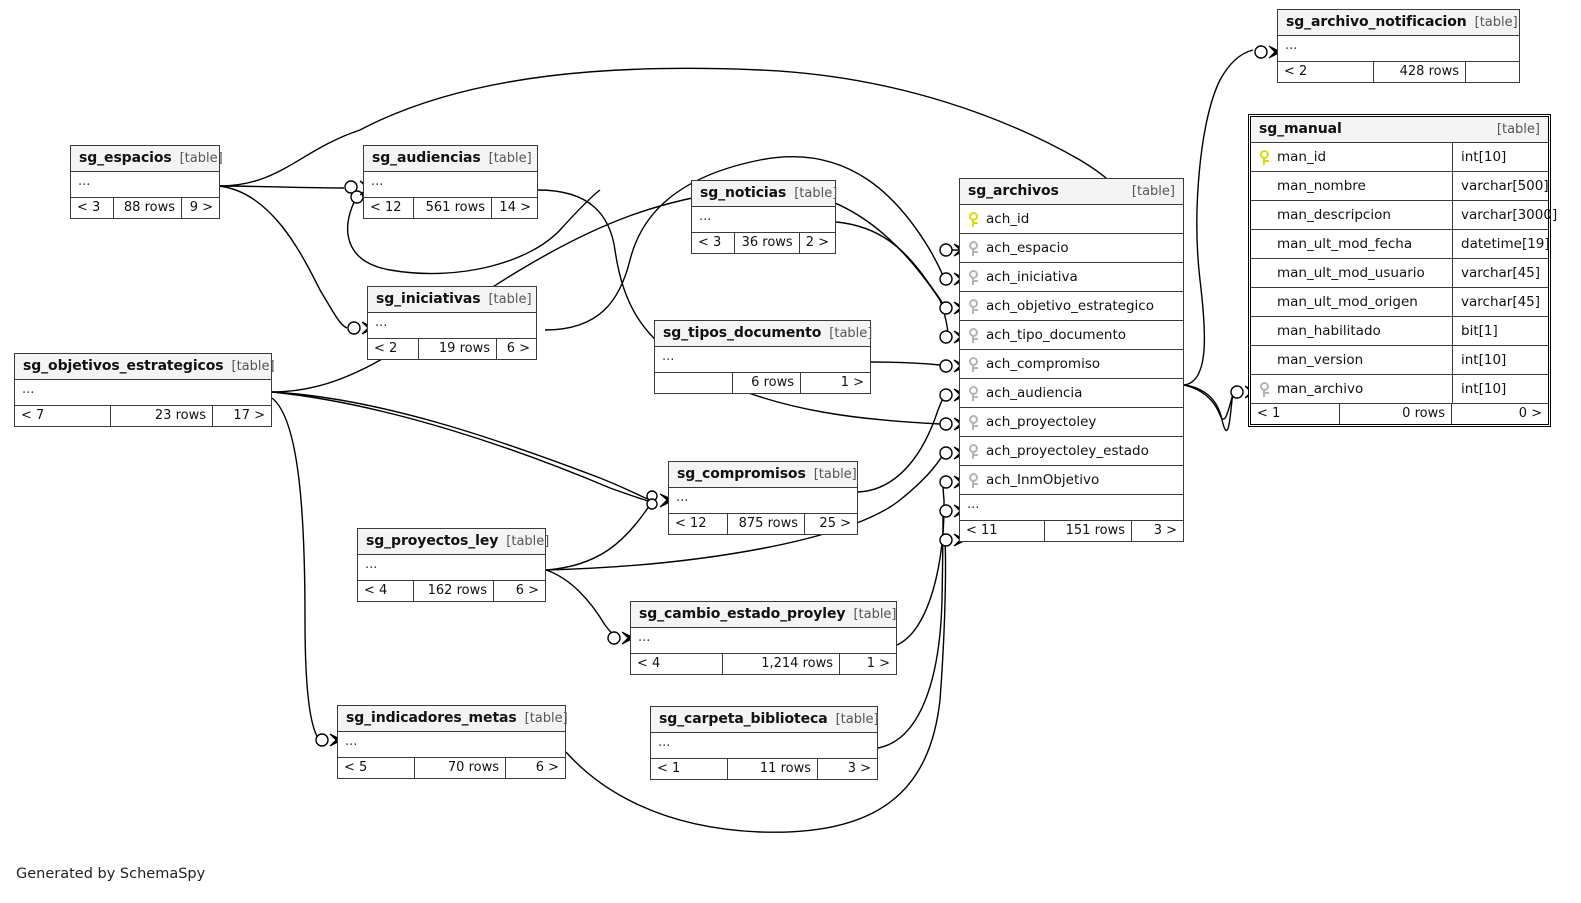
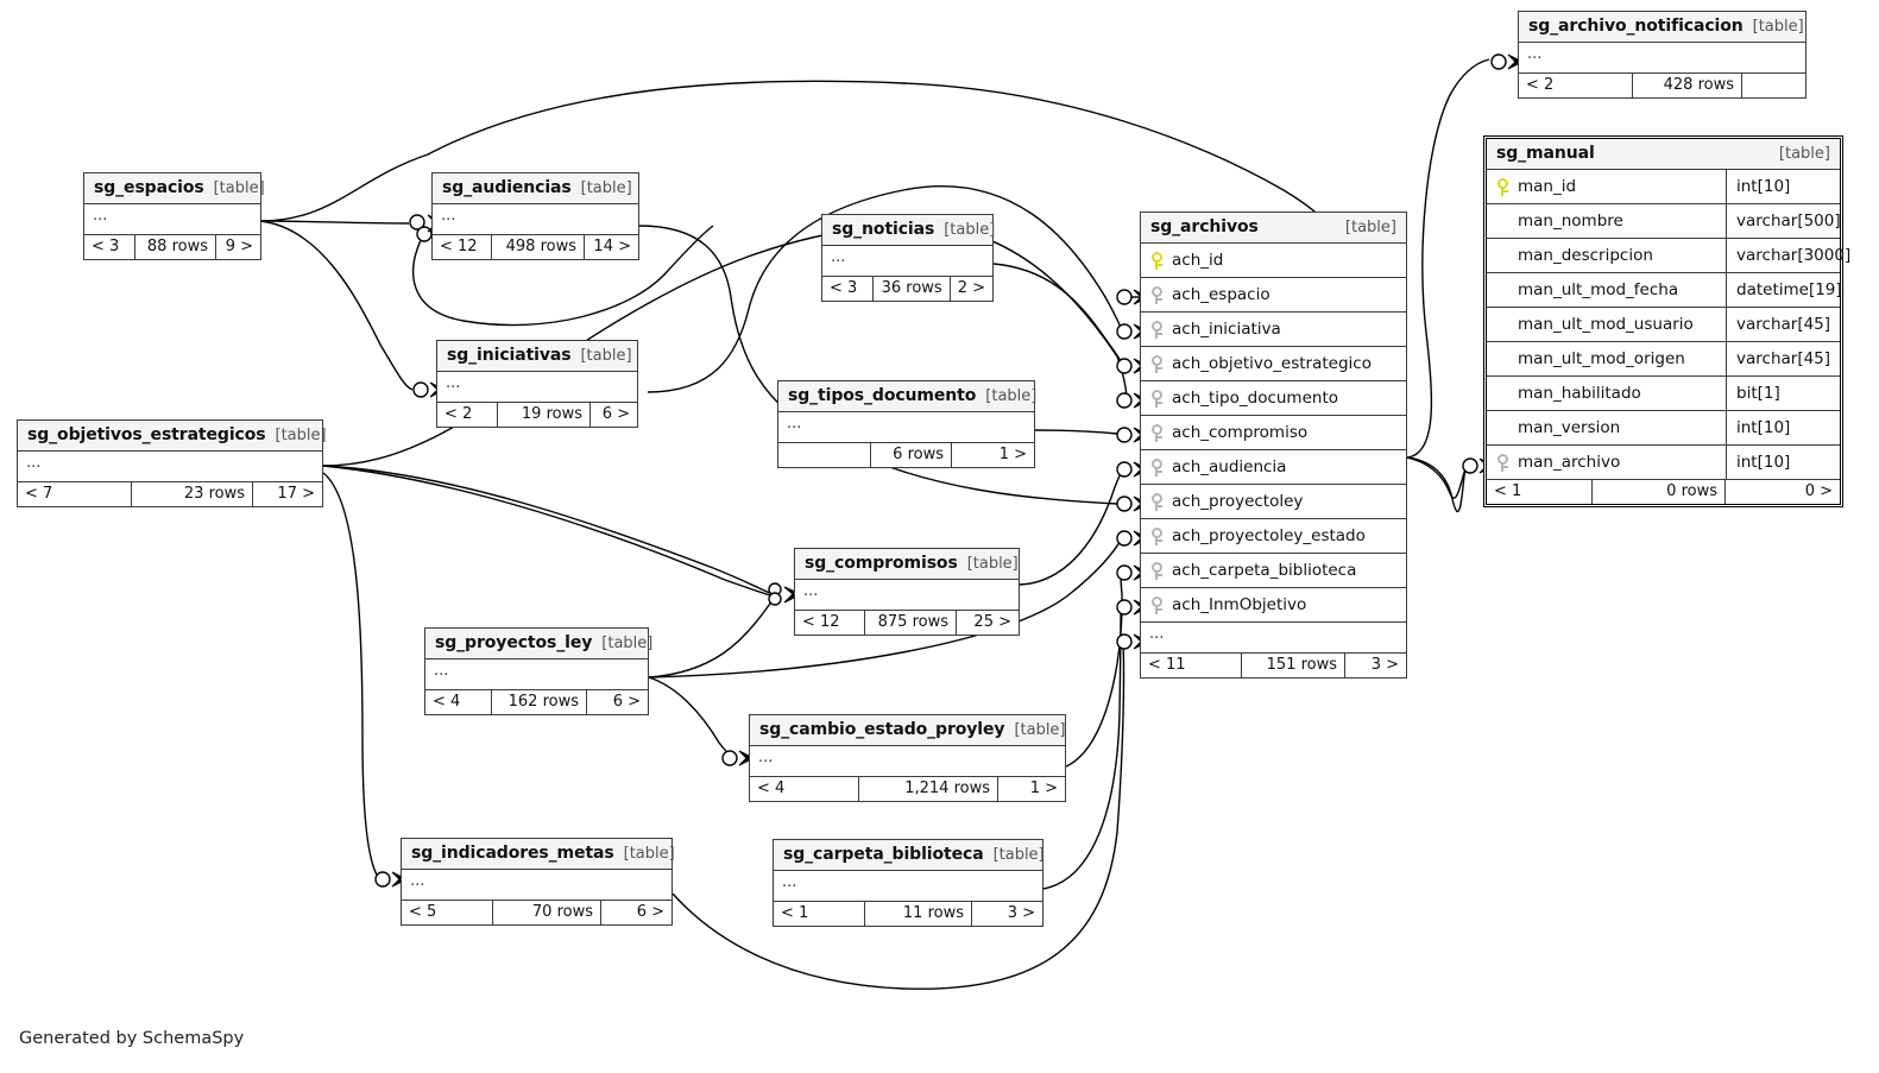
  sg_archivo_notificacion
  [table]
  ...
  < 2
  428 rows
  sg_manual
  [table]
  man_id
  int[10]
  man_nombre
  varchar[500]
  man_descripcion
  varchar[3000]
  man_ult_mod_fecha
  datetime[19]
  man_ult_mod_usuario
  varchar[45]
  man_ult_mod_origen
  varchar[45]
  man_habilitado
  bit[1]
  man_version
  int[10]
  man_archivo
  int[10]
  < 1
  0 rows
  0 >
  sg_archivos
  [table]
  ach_id
  ach_espacio
  ach_iniciativa
  ach_objetivo_estrategico
  ach_tipo_documento
  ach_compromiso
  ach_audiencia
  ach_proyectoley
  ach_proyectoley_estado
+ ach_carpeta_biblioteca
  ach_InmObjetivo
  ...
  < 11
  151 rows
  3 >
  sg_espacios
  [table]
  ...
  < 3
  88 rows
  9 >
  sg_audiencias
  [table]
  ...
  < 12
- 561 rows
+ 498 rows
  14 >
  sg_iniciativas
  [table]
  ...
  < 2
  19 rows
  6 >
  sg_objetivos_estrategicos
  [table]
  ...
  < 7
  23 rows
  17 >
  sg_noticias
  [table]
  ...
  < 3
  36 rows
  2 >
  sg_tipos_documento
  [table]
  ...
  6 rows
  1 >
  sg_compromisos
  [table]
  ...
  < 12
  875 rows
  25 >
  sg_proyectos_ley
  [table]
  ...
  < 4
  162 rows
  6 >
  sg_cambio_estado_proyley
  [table]
  ...
  < 4
  1,214 rows
  1 >
  sg_indicadores_metas
  [table]
  ...
  < 5
  70 rows
  6 >
  sg_carpeta_biblioteca
  [table]
  ...
  < 1
  11 rows
  3 >
  Generated by SchemaSpy
